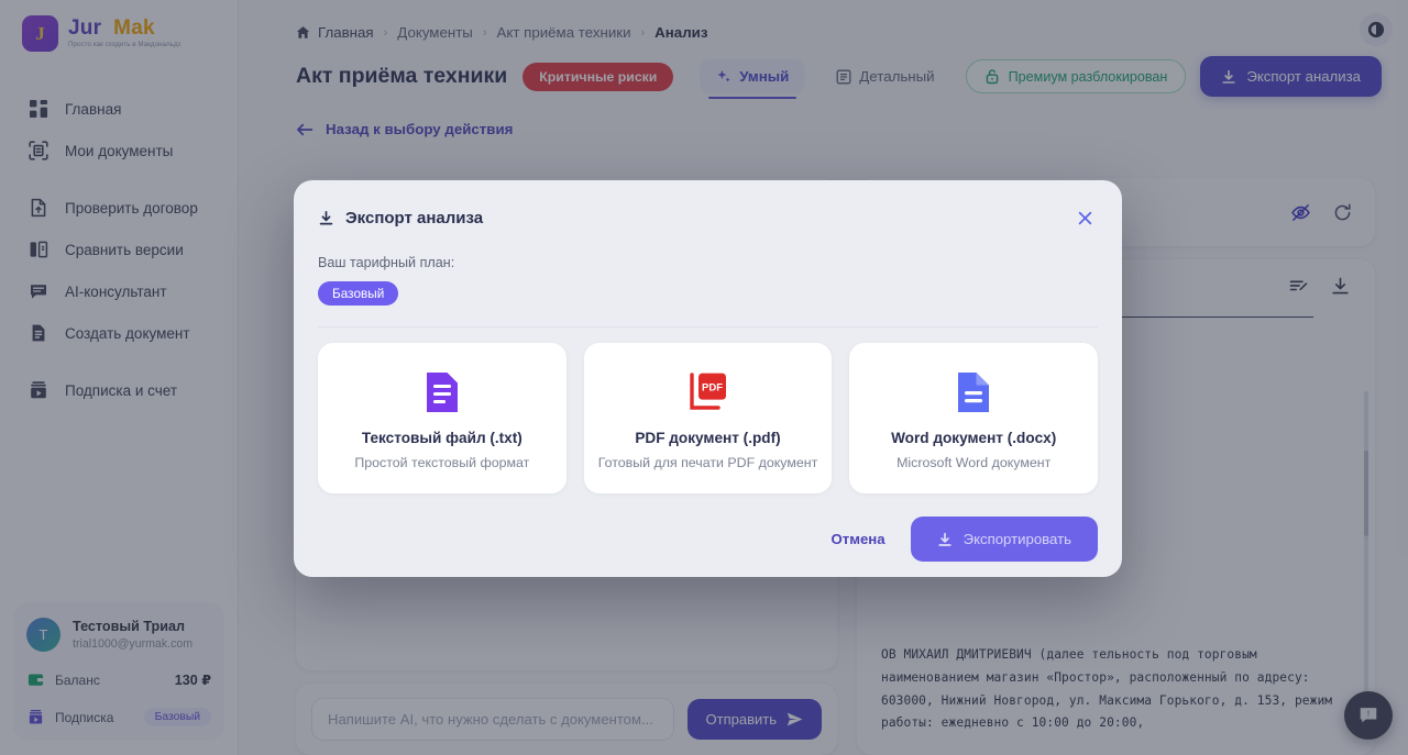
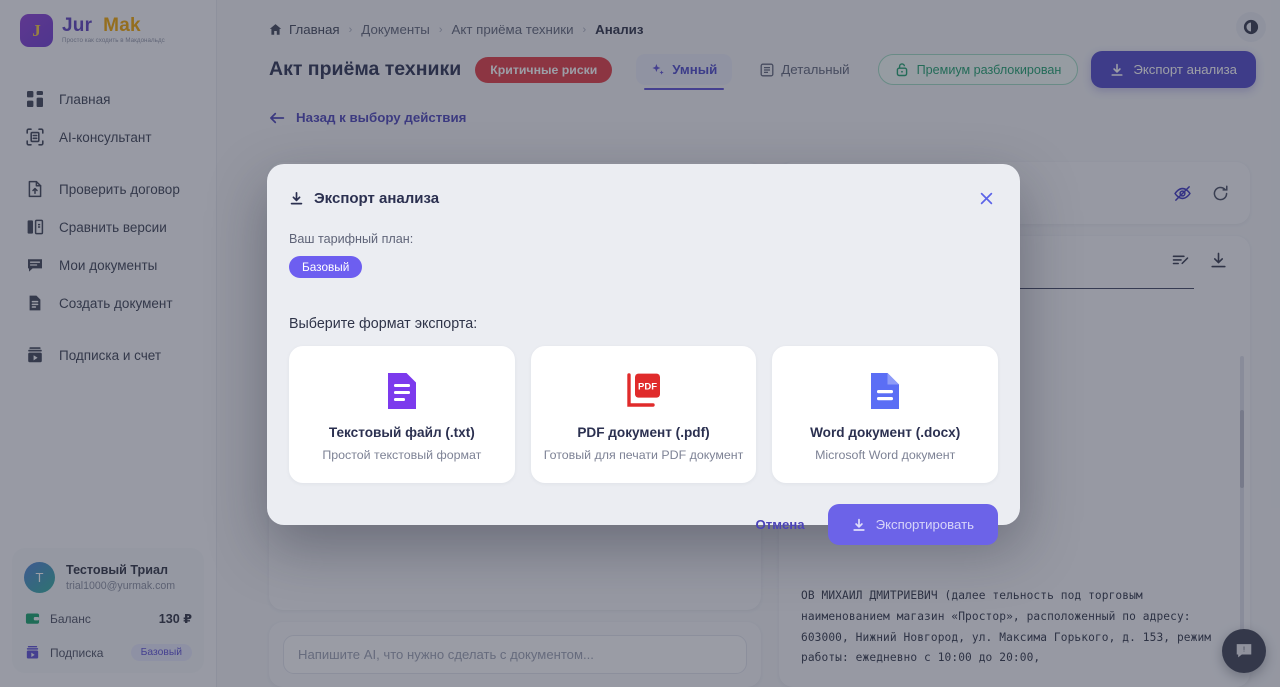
  J
  Jur Mak
  Главная
- Мои документы
+ AI-консультант
  Проверить договор
  Сравнить версии
- AI-консультант
+ Мои документы
  Создать документ
  Подписка и счет
  T
  Тестовый Триал
  trial1000@yurmak.com
  Баланс
  130 ₽
  Подписка
  Базовый
  Главная
  ›
  Документы
  ›
  Акт приёма техники
  ›
  Анализ
  Акт приёма техники
  Критичные риски
  Умный
  Детальный
  Премиум разблокирован
  Экспорт анализа
  Назад к выбору действия
  Напишите AI, что нужно сделать с документом...
- Отправить
  ОВ МИХАИЛ ДМИТРИЕВИЧ (далее тельность под торговым наименованием магазин «Простор», расположенный по адресу: 603000, Нижний Новгород, ул. Максима Горького, д. 153, режим работы: ежедневно с 10:00 до 20:00,
  !
  Экспорт анализа
  Ваш тарифный план:
  Базовый
+ Выберите формат экспорта:
  Текстовый файл (.txt)
  Простой текстовый формат
  PDF
  PDF документ (.pdf)
  Готовый для печати PDF документ
  Word документ (.docx)
  Microsoft Word документ
  Отмена
  Экспортировать
